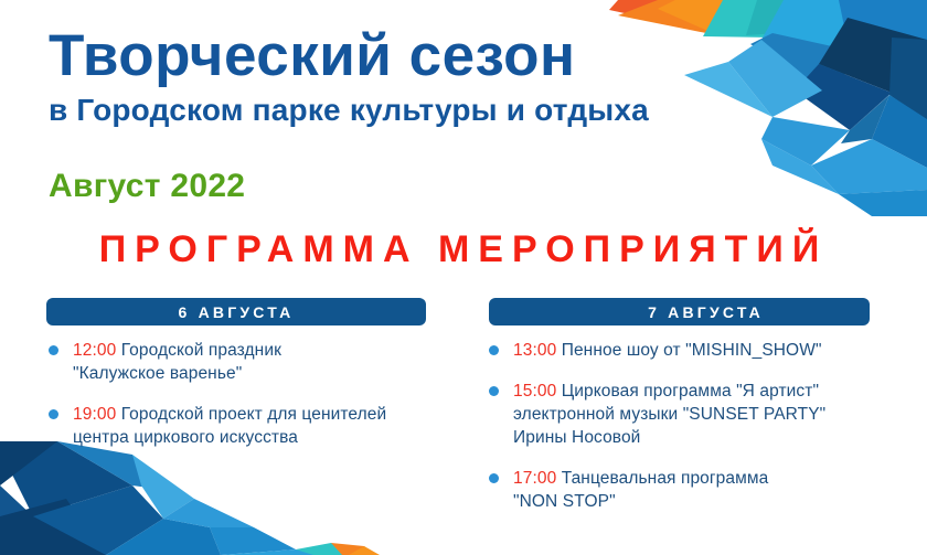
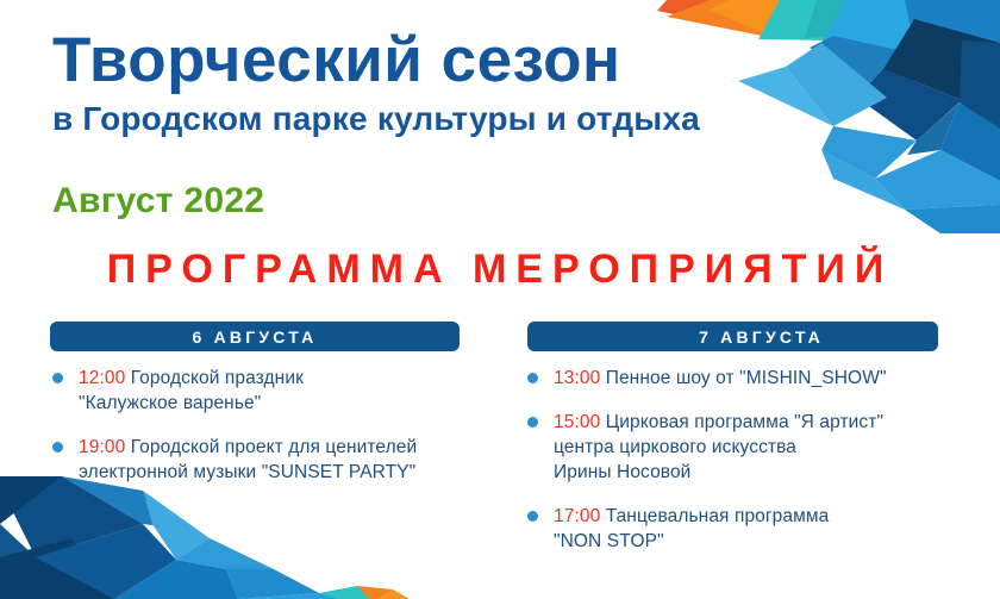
  Творческий сезон
  в Городском парке культуры и отдыха
  Август 2022
  ПРОГРАММА МЕРОПРИЯТИЙ
  6 АВГУСТА
  12:00 Городской праздник
  "Калужское варенье"
  19:00 Городской проект для ценителей
- центра циркового искусства
+ электронной музыки "SUNSET PARTY"
  7 АВГУСТА
  13:00 Пенное шоу от "MISHIN_SHOW"
  15:00 Цирковая программа "Я артист"
- электронной музыки "SUNSET PARTY"
+ центра циркового искусства
  Ирины Носовой
  17:00 Танцевальная программа
  "NON STOP"
